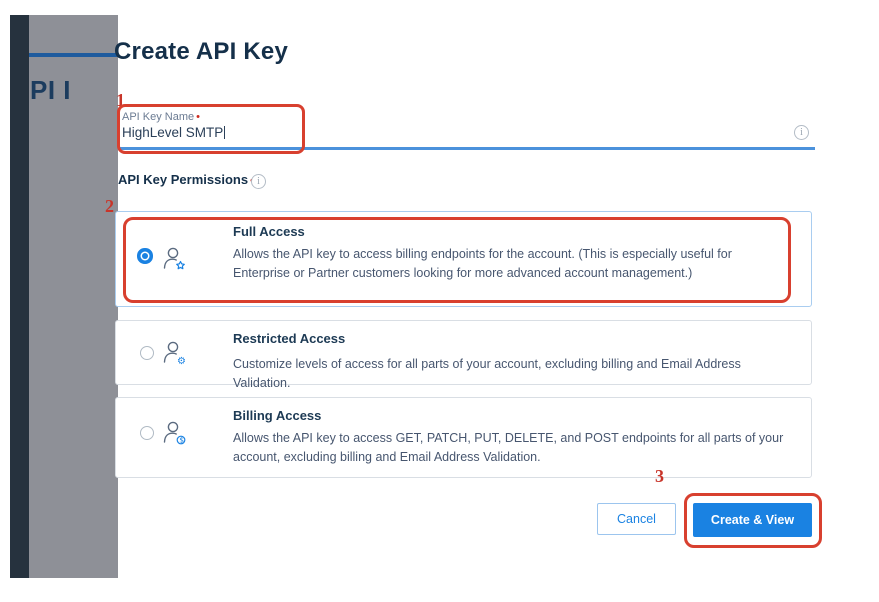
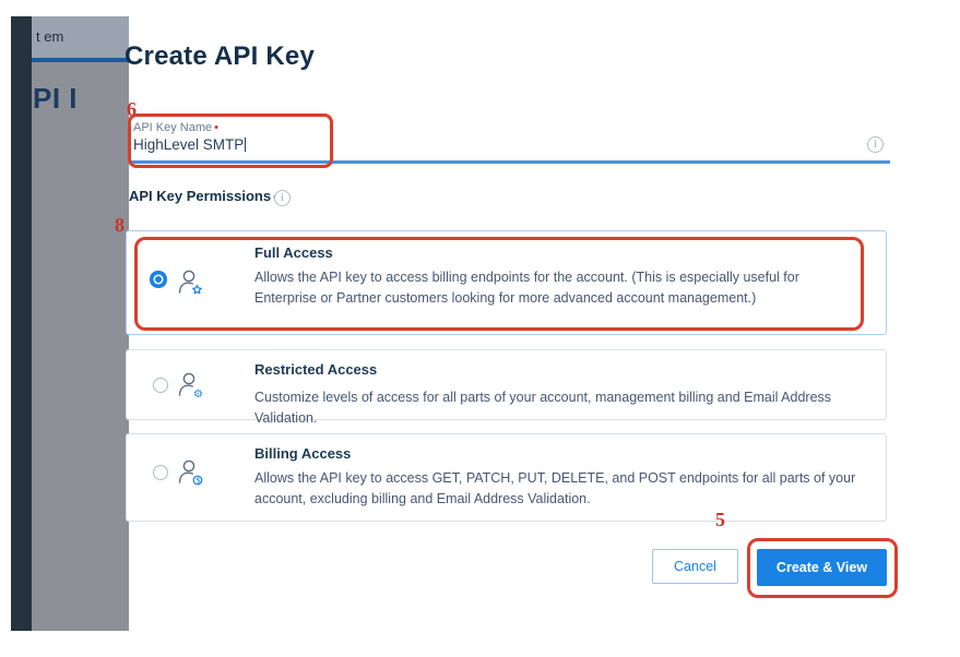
+ t em
  PI I
  Create API Key
  API Key Name •
  HighLevel SMTP
  i
  API Key Permissions
  i
  Full Access
  Allows the API key to access billing endpoints for the account. (This is especially useful for Enterprise or Partner customers looking for more advanced account management.)
  ⚙
  Restricted Access
- Customize levels of access for all parts of your account, excluding billing and Email Address Validation.
+ Customize levels of access for all parts of your account, management billing and Email Address Validation.
  $
  Billing Access
  Allows the API key to access GET, PATCH, PUT, DELETE, and POST endpoints for all parts of your account, excluding billing and Email Address Validation.
  Cancel
  Create & View
- 1
+ 6
- 2
+ 8
- 3
+ 5
